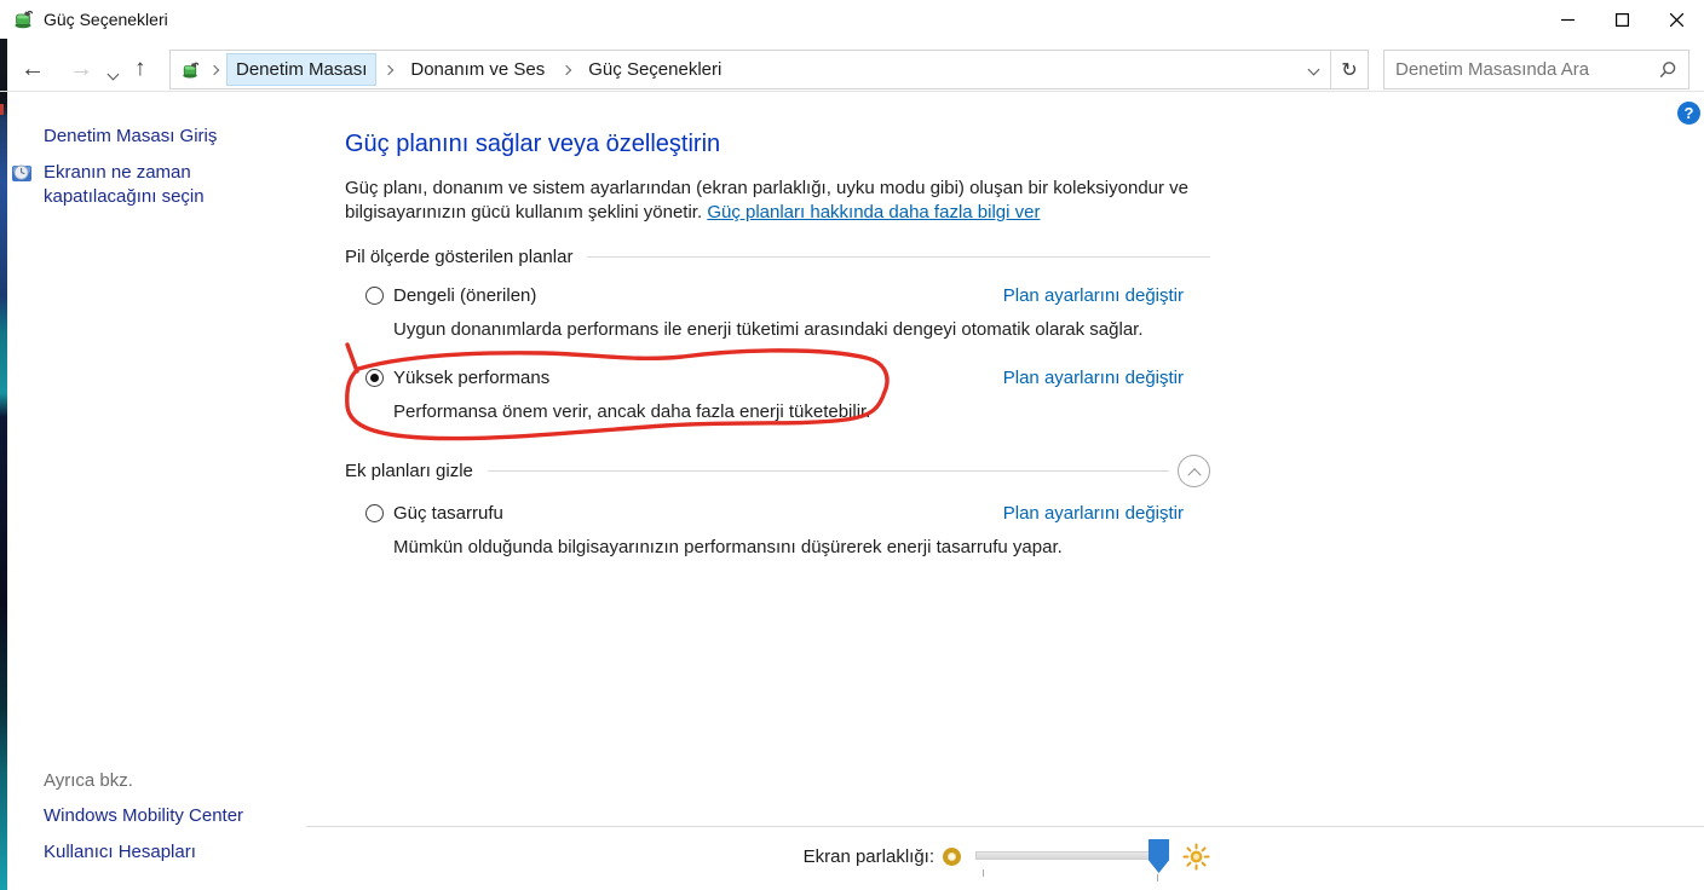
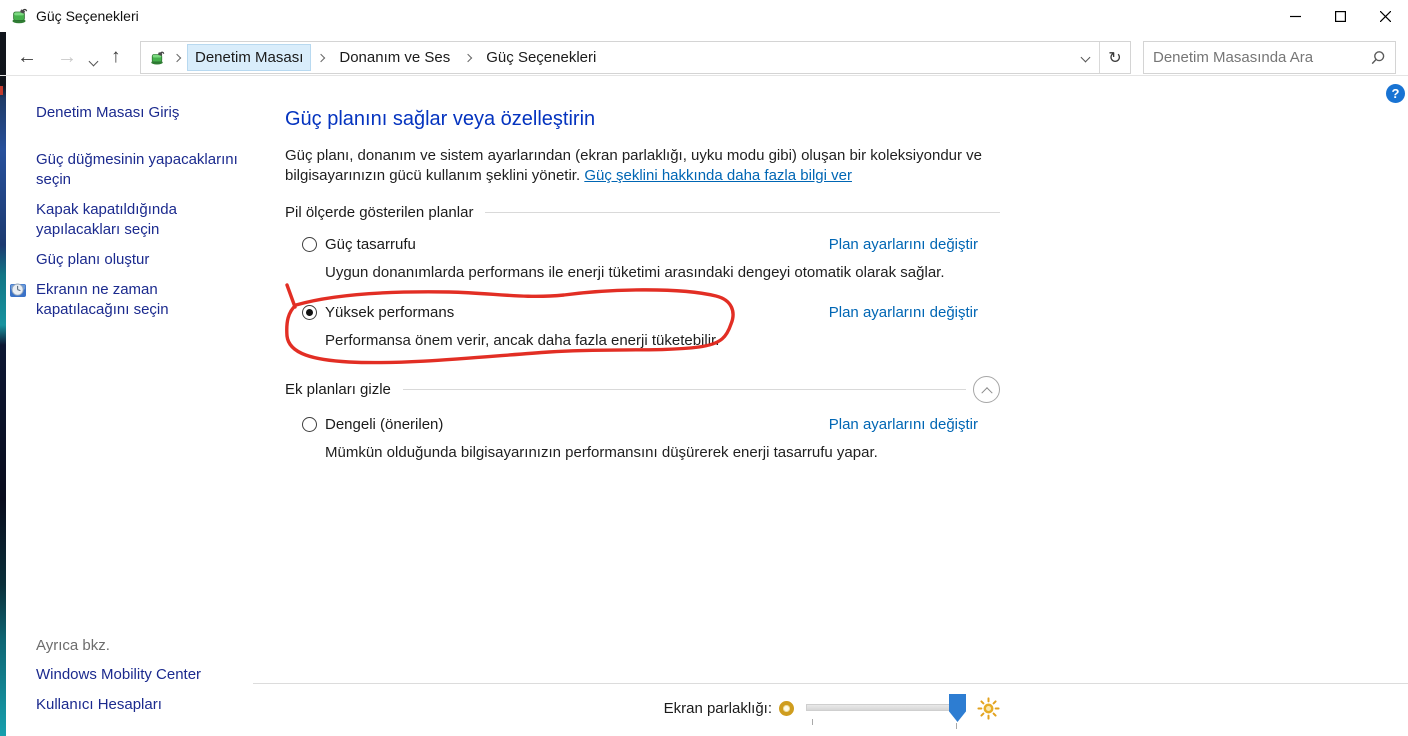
  Güç Seçenekleri
  ←
  →
  ↑
  Denetim Masası
  Donanım ve Ses
  Güç Seçenekleri
  ↻
  Denetim Masasında Ara
  ?
  Denetim Masası Giriş
+ Güç düğmesinin yapacaklarını seçin
+ Kapak kapatıldığında yapılacakları seçin
+ Güç planı oluştur
  Ekranın ne zaman kapatılacağını seçin
  Ayrıca bkz.
  Windows Mobility Center
  Kullanıcı Hesapları
  Güç planını sağlar veya özelleştirin
- Güç planı, donanım ve sistem ayarlarından (ekran parlaklığı, uyku modu gibi) oluşan bir koleksiyondur ve bilgisayarınızın gücü kullanım şeklini yönetir. Güç planları hakkında daha fazla bilgi ver
+ Güç planı, donanım ve sistem ayarlarından (ekran parlaklığı, uyku modu gibi) oluşan bir koleksiyondur ve bilgisayarınızın gücü kullanım şeklini yönetir. Güç şeklini hakkında daha fazla bilgi ver
  Pil ölçerde gösterilen planlar
- Dengeli (önerilen)
+ Güç tasarrufu
  Plan ayarlarını değiştir
  Uygun donanımlarda performans ile enerji tüketimi arasındaki dengeyi otomatik olarak sağlar.
  Yüksek performans
  Plan ayarlarını değiştir
  Performansa önem verir, ancak daha fazla enerji tüketebilir
  Ek planları gizle
- Güç tasarrufu
+ Dengeli (önerilen)
  Plan ayarlarını değiştir
  Mümkün olduğunda bilgisayarınızın performansını düşürerek enerji tasarrufu yapar.
  Ekran parlaklığı:
